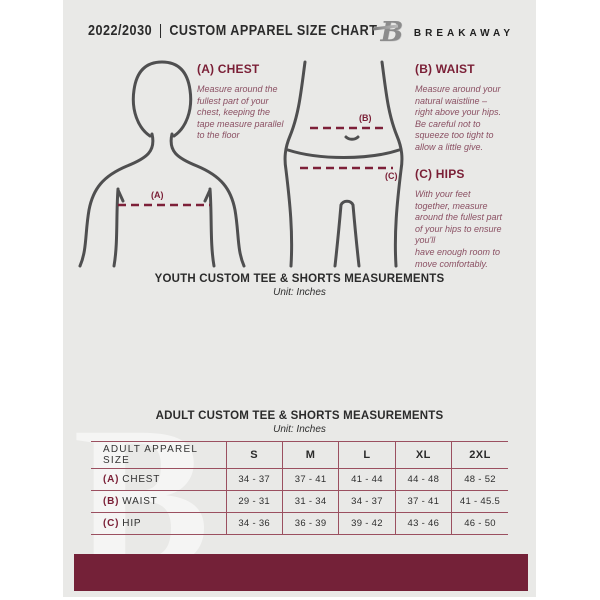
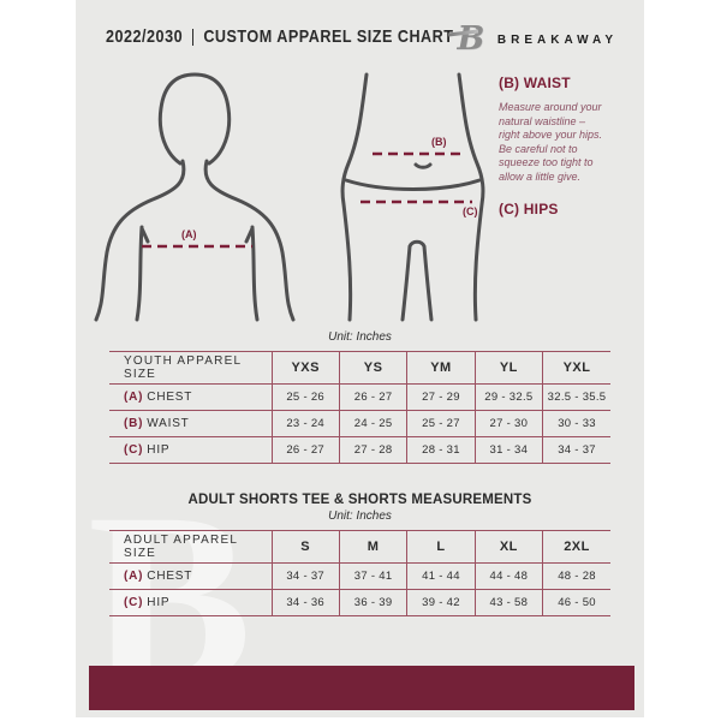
  2022/2030 | CUSTOM APPAREL SIZE CHART
  B
  BREAKAWAY
  (A)
  (B)
  (C)
- (A) CHEST
- Measure around the
- fullest part of your
- chest, keeping the
- tape measure parallel
- to the floor
  (B) WAIST
  Measure around your
  natural waistline –
  right above your hips.
  Be careful not to
  squeeze too tight to
  allow a little give.
  (C) HIPS
- With your feet
- together, measure
- around the fullest part
- of your hips to ensure
- you'll
- have enough room to
- move comfortably.
  B
- YOUTH CUSTOM TEE & SHORTS MEASUREMENTS
  Unit: Inches
+ YOUTH APPAREL SIZE	YXS	YS	YM	YL	YXL
+ (A) CHEST	25 - 26	26 - 27	27 - 29	29 - 32.5	32.5 - 35.5
+ (B) WAIST	23 - 24	24 - 25	25 - 27	27 - 30	30 - 33
+ (C) HIP	26 - 27	27 - 28	28 - 31	31 - 34	34 - 37
- ADULT CUSTOM TEE & SHORTS MEASUREMENTS
+ ADULT SHORTS TEE & SHORTS MEASUREMENTS
  Unit: Inches
  ADULT APPAREL SIZE	S	M	L	XL	2XL
- (A) CHEST	34 - 37	37 - 41	41 - 44	44 - 48	48 - 52
+ (A) CHEST	34 - 37	37 - 41	41 - 44	44 - 48	48 - 28
- (B) WAIST	29 - 31	31 - 34	34 - 37	37 - 41	41 - 45.5
- (C) HIP	34 - 36	36 - 39	39 - 42	43 - 46	46 - 50
+ (C) HIP	34 - 36	36 - 39	39 - 42	43 - 58	46 - 50
